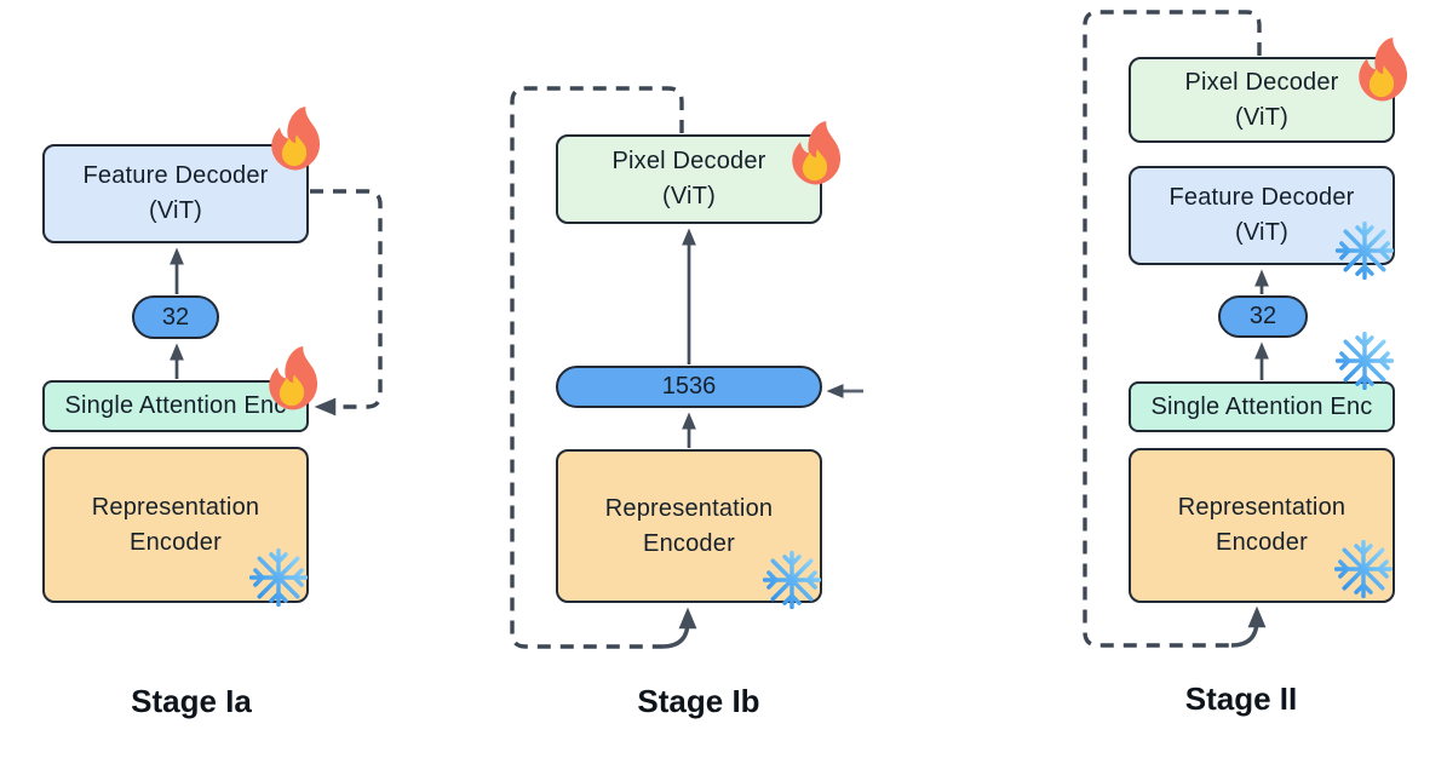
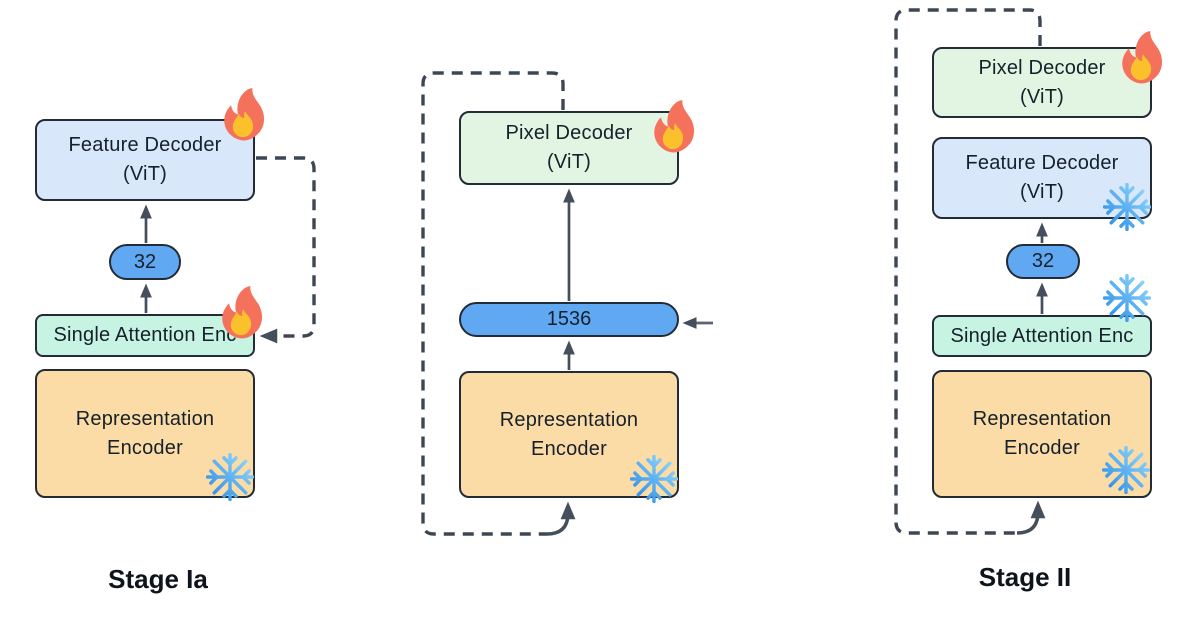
  Feature Decoder
  (ViT)
  32
  Single Attention En
  Representation
  Encoder
  Stage Ia
  Pixel Decoder
  (ViT)
  1536
  Representation
  Encoder
- Stage Ib
  Pixel Decoder
  (ViT)
  Feature Decoder
  (ViT)
  32
  Single Attention Enc
  Representation
  Encoder
  Stage II
